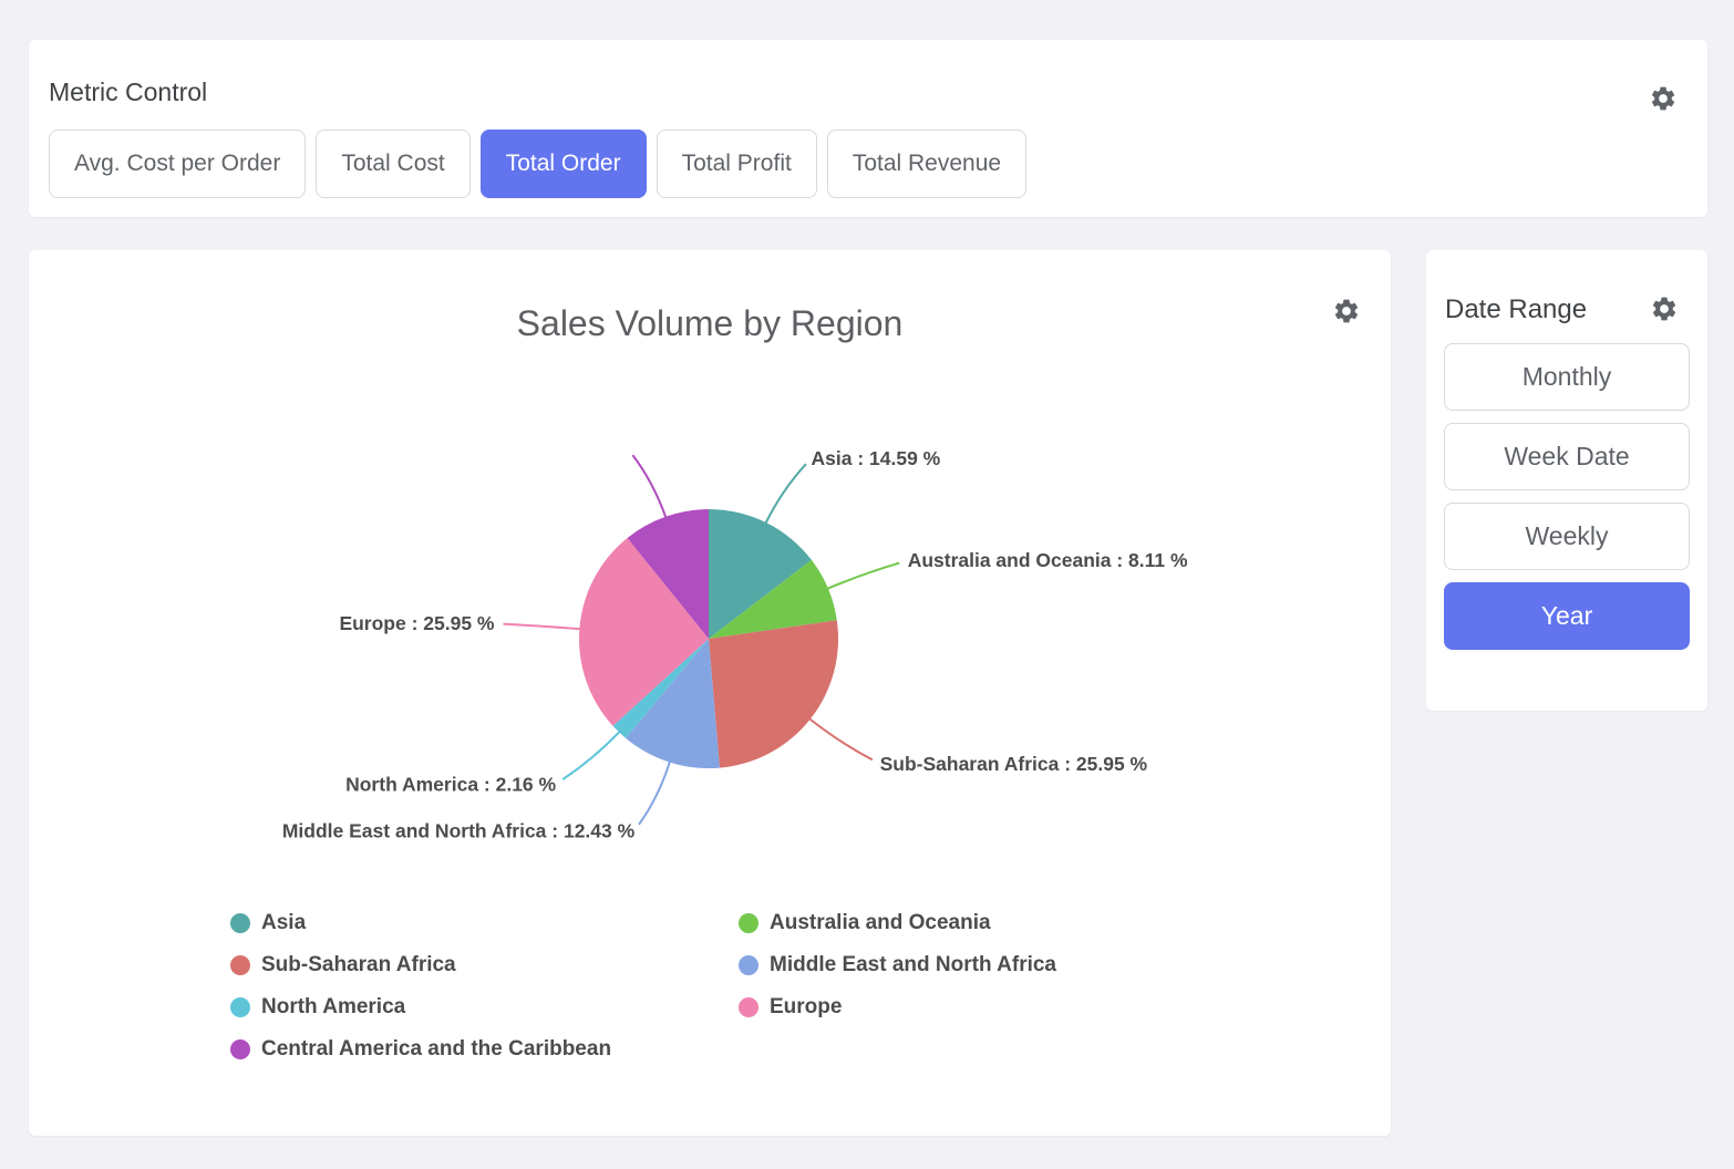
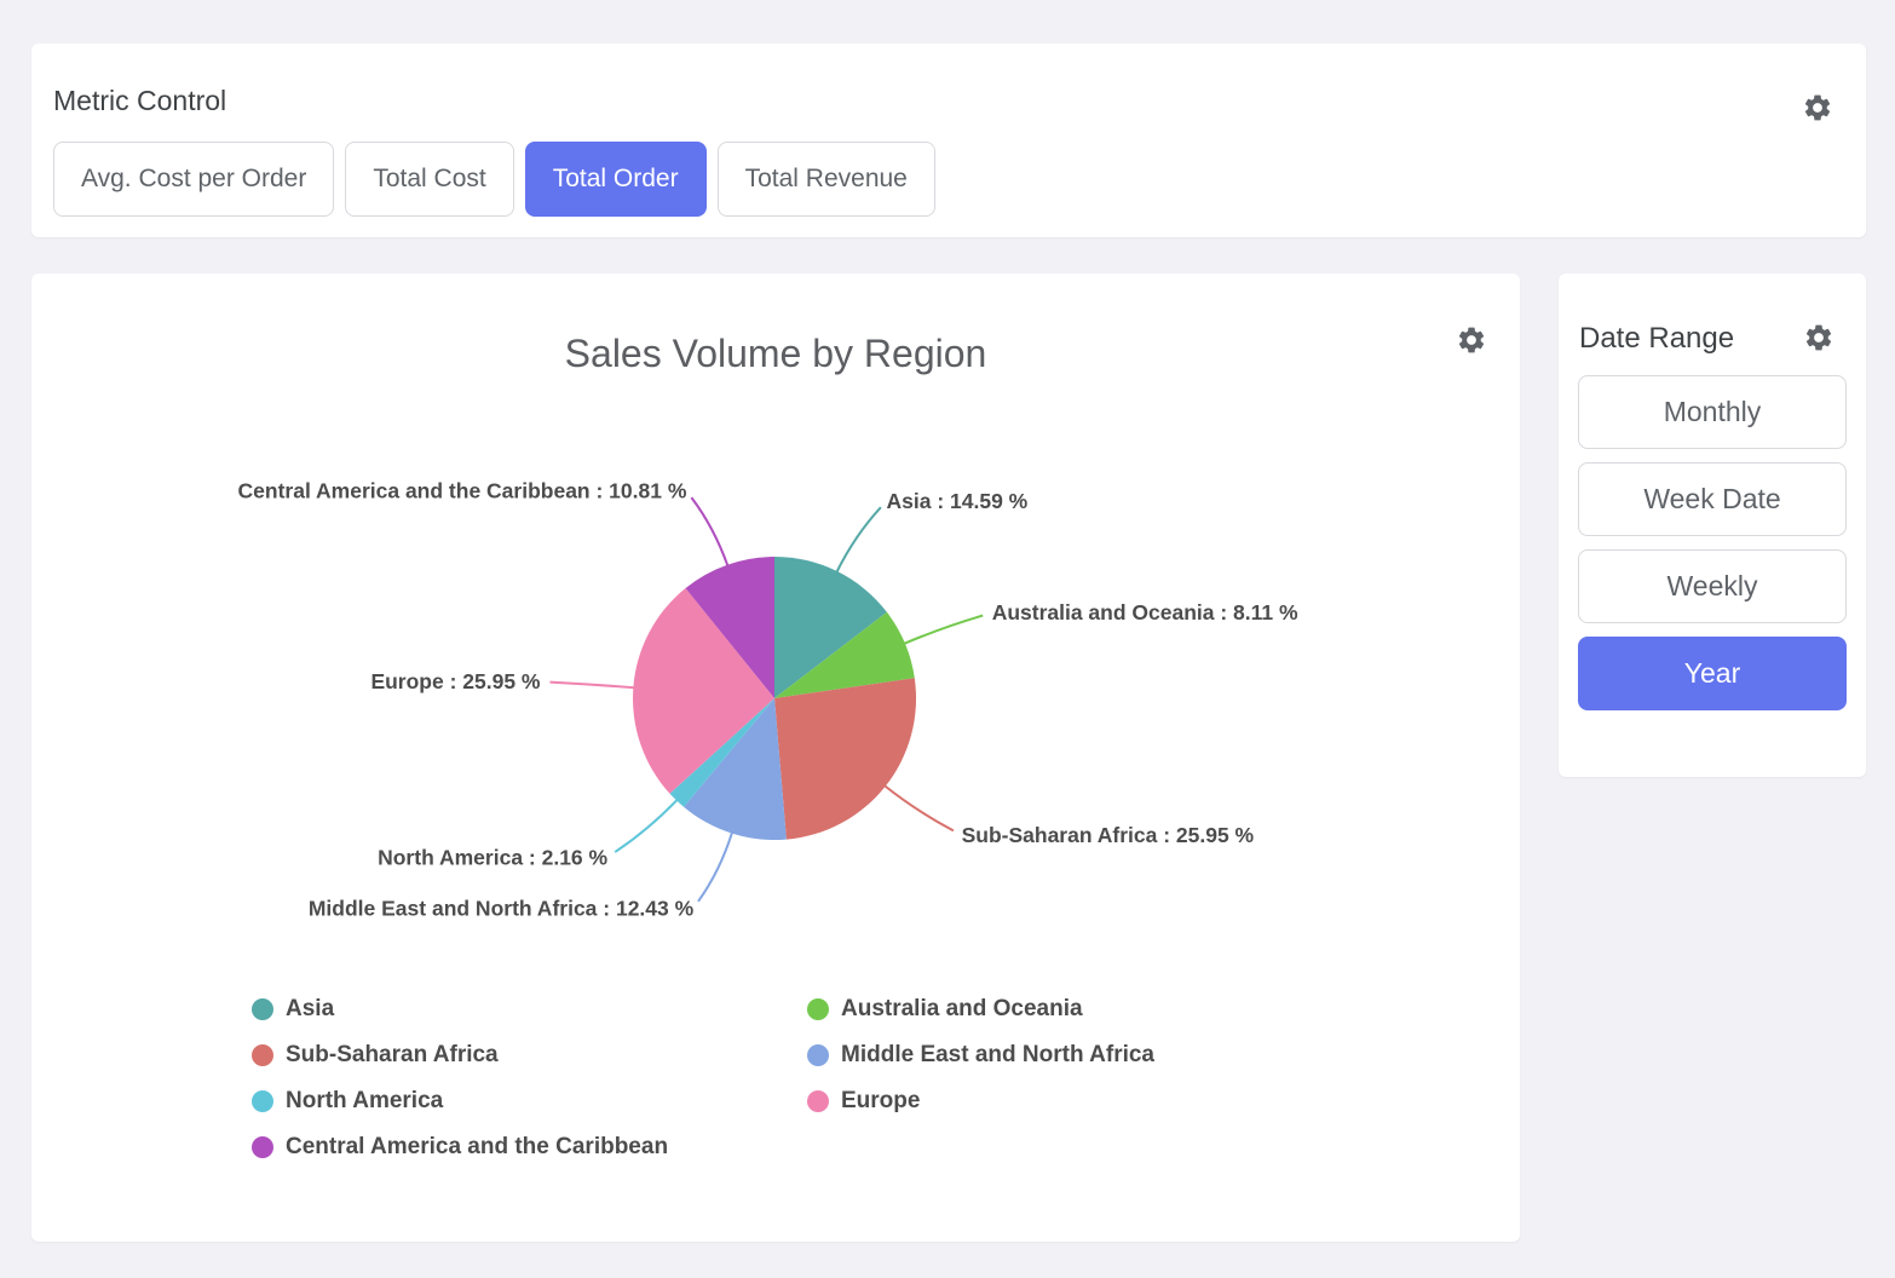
  Metric Control
  Avg. Cost per Order
  Total Cost
  Total Order
- Total Profit
  Total Revenue
  Asia : 14.59 %
  Australia and Oceania : 8.11 %
  Sub-Saharan Africa : 25.95 %
  Middle East and North Africa : 12.43 %
  North America : 2.16 %
  Europe : 25.95 %
+ Central America and the Caribbean : 10.81 %
  Sales Volume by Region
  Asia
  Australia and Oceania
  Sub-Saharan Africa
  Middle East and North Africa
  North America
  Europe
  Central America and the Caribbean
  Date Range
  Monthly
  Week Date
  Weekly
  Year
